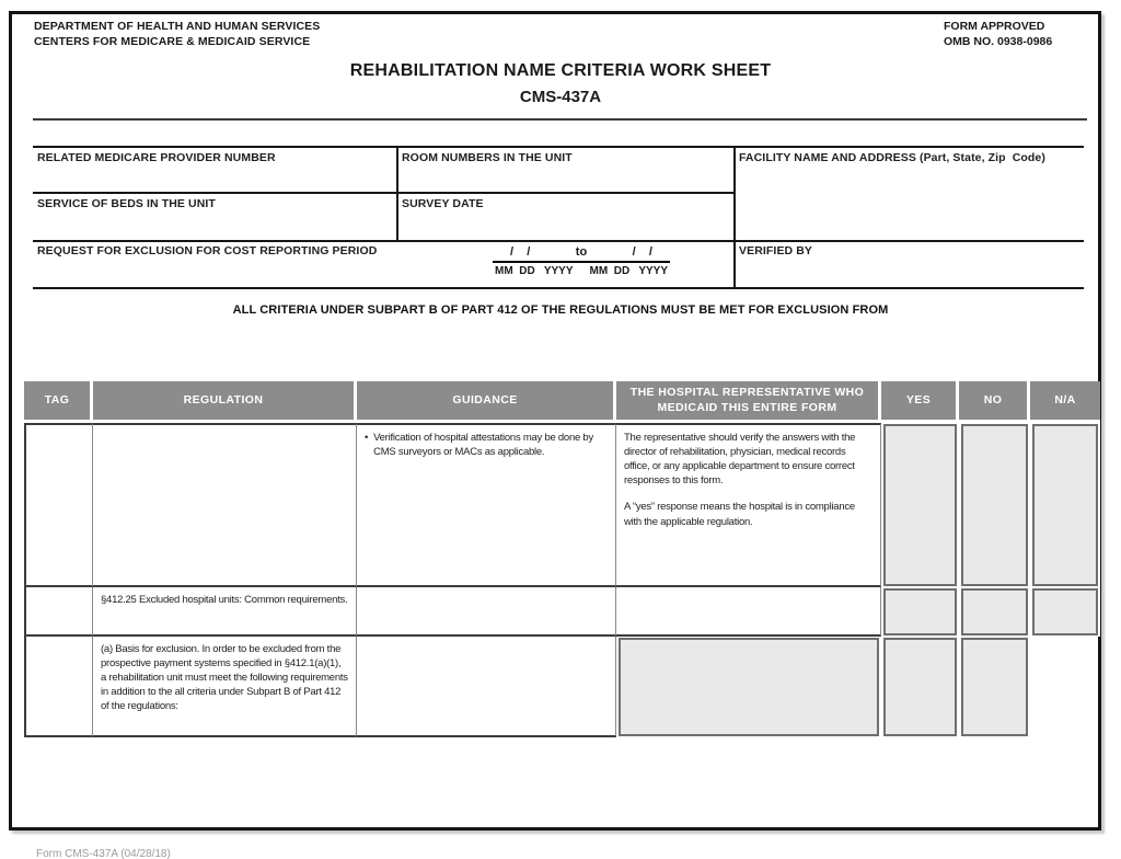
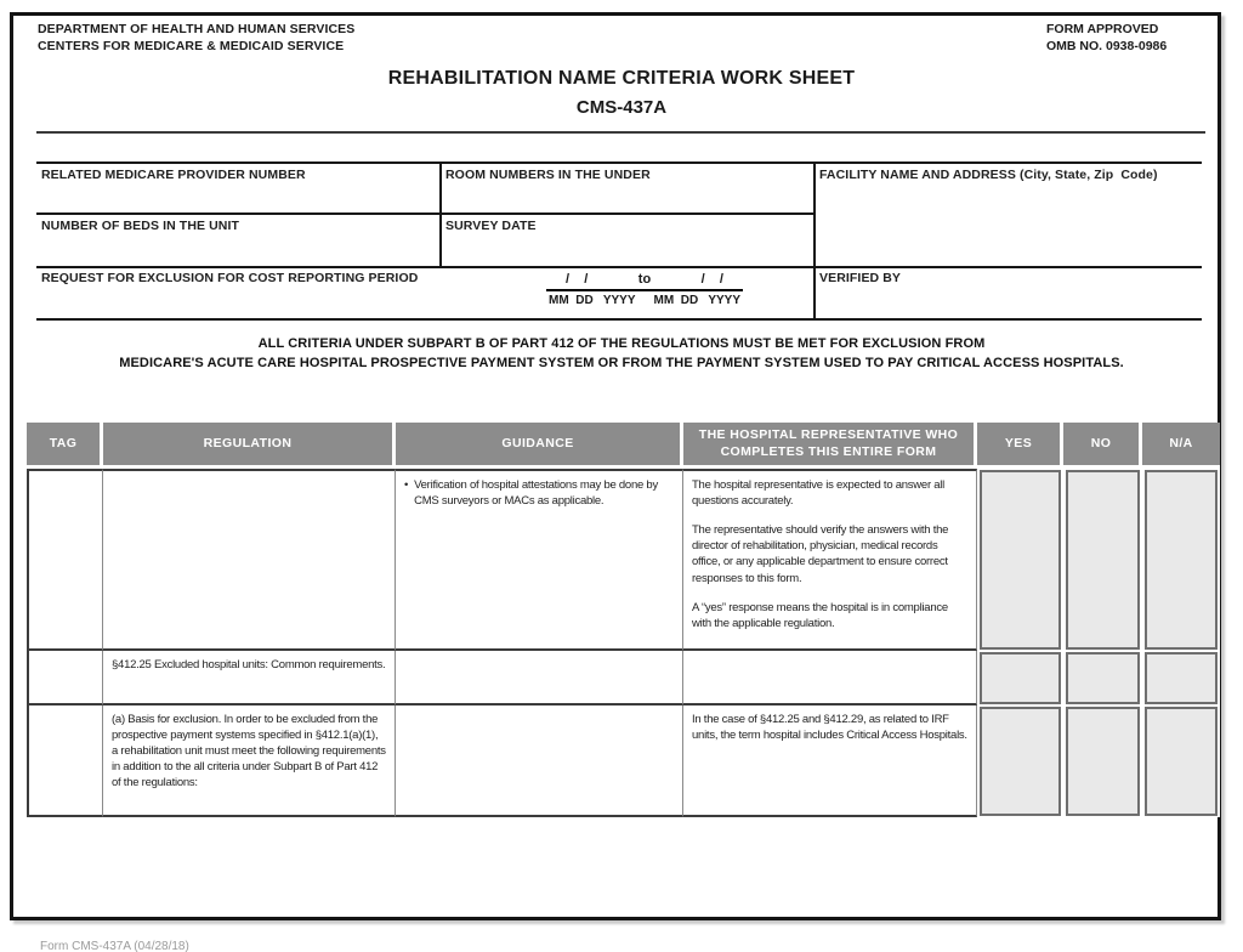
  DEPARTMENT OF HEALTH AND HUMAN SERVICES
  CENTERS FOR MEDICARE & MEDICAID SERVICE
  FORM APPROVED
  OMB NO. 0938-0986
  REHABILITATION NAME CRITERIA WORK SHEET
  CMS-437A
  RELATED MEDICARE PROVIDER NUMBER
- ROOM NUMBERS IN THE UNIT
+ ROOM NUMBERS IN THE UNDER
- FACILITY NAME AND ADDRESS (Part, State, Zip Code)
+ FACILITY NAME AND ADDRESS (City, State, Zip Code)
- SERVICE OF BEDS IN THE UNIT
+ NUMBER OF BEDS IN THE UNIT
  SURVEY DATE
  REQUEST FOR EXCLUSION FOR COST REPORTING PERIOD
  VERIFIED BY
  / /
  to
  / /
  MM DD YYYY
  MM DD YYYY
  ALL CRITERIA UNDER SUBPART B OF PART 412 OF THE REGULATIONS MUST BE MET FOR EXCLUSION FROM
+ MEDICARE'S ACUTE CARE HOSPITAL PROSPECTIVE PAYMENT SYSTEM OR FROM THE PAYMENT SYSTEM USED TO PAY CRITICAL ACCESS HOSPITALS.
  TAG
  REGULATION
  GUIDANCE
- THE HOSPITAL REPRESENTATIVE WHO MEDICAID THIS ENTIRE FORM
+ THE HOSPITAL REPRESENTATIVE WHO COMPLETES THIS ENTIRE FORM
  YES
  NO
  N/A
  •
  Verification of hospital attestations may be done by CMS surveyors or MACs as applicable.
+ The hospital representative is expected to answer all questions accurately.
  The representative should verify the answers with the director of rehabilitation, physician, medical records office, or any applicable department to ensure correct responses to this form.
  A “yes” response means the hospital is in compliance with the applicable regulation.
  §412.25 Excluded hospital units: Common requirements.
  (a) Basis for exclusion. In order to be excluded from the prospective payment systems specified in §412.1(a)(1), a rehabilitation unit must meet the following requirements in addition to the all criteria under Subpart B of Part 412 of the regulations:
+ In the case of §412.25 and §412.29, as related to IRF units, the term hospital includes Critical Access Hospitals.
  Form CMS-437A (04/28/18)
